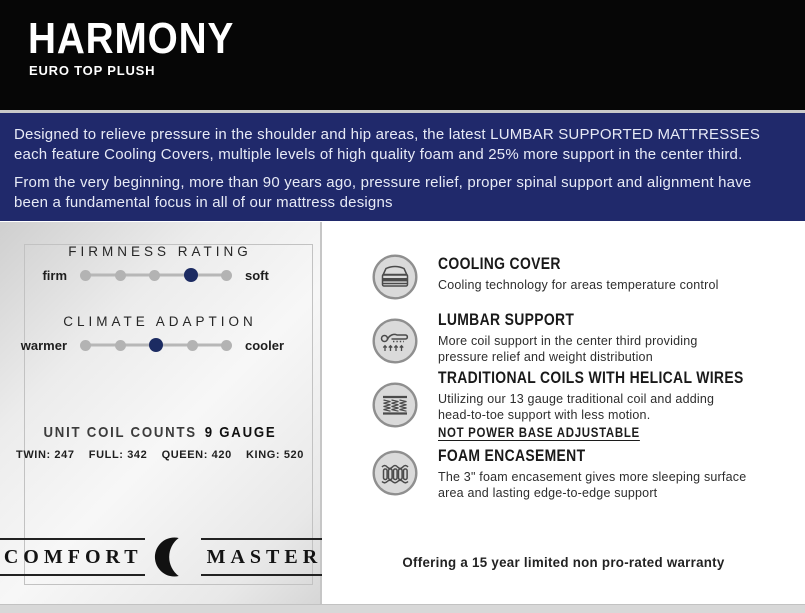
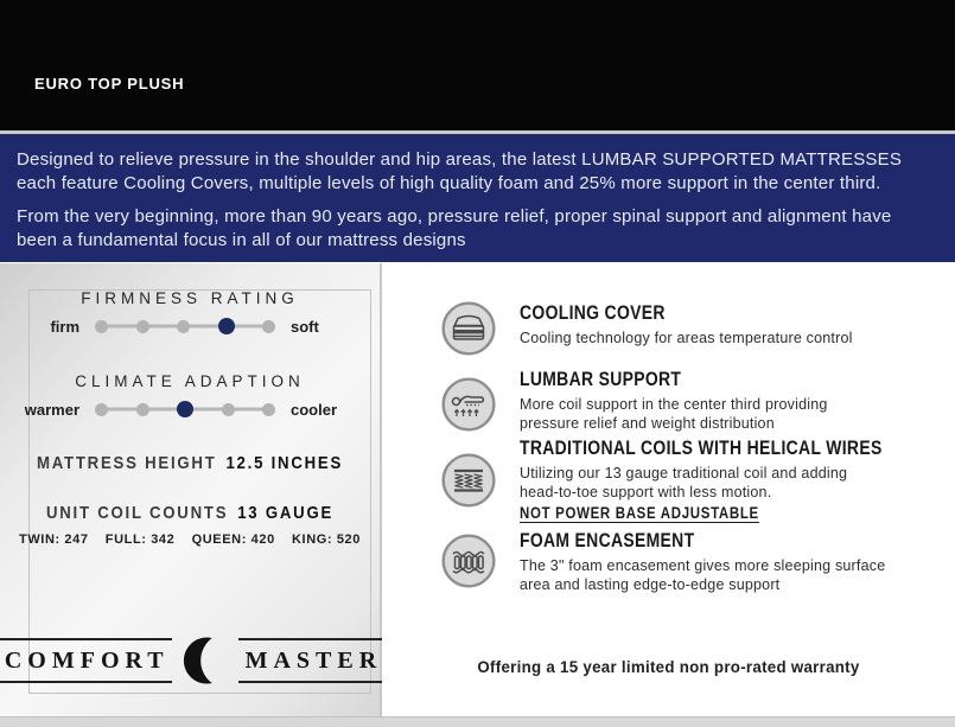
- HARMONY
  EURO TOP PLUSH
  Designed to relieve pressure in the shoulder and hip areas, the latest LUMBAR SUPPORTED MATTRESSES
  each feature Cooling Covers, multiple levels of high quality foam and 25% more support in the center third.
  From the very beginning, more than 90 years ago, pressure relief, proper spinal support and alignment have
  been a fundamental focus in all of our mattress designs
  FIRMNESS RATING
  firm
  soft
  CLIMATE ADAPTION
  warmer
  cooler
+ MATTRESS HEIGHT 12.5 INCHES
- UNIT COIL COUNTS 9 GAUGE
+ UNIT COIL COUNTS 13 GAUGE
  TWIN: 247
  FULL: 342
  QUEEN: 420
  KING: 520
  COMFORT
  MASTER
  COOLING COVER
  Cooling technology for areas temperature control
  LUMBAR SUPPORT
  More coil support in the center third providing
  pressure relief and weight distribution
  TRADITIONAL COILS WITH HELICAL WIRES
  Utilizing our 13 gauge traditional coil and adding
  head-to-toe support with less motion.
  NOT POWER BASE ADJUSTABLE
  FOAM ENCASEMENT
  The 3" foam encasement gives more sleeping surface
  area and lasting edge-to-edge support
  Offering a 15 year limited non pro-rated warranty
